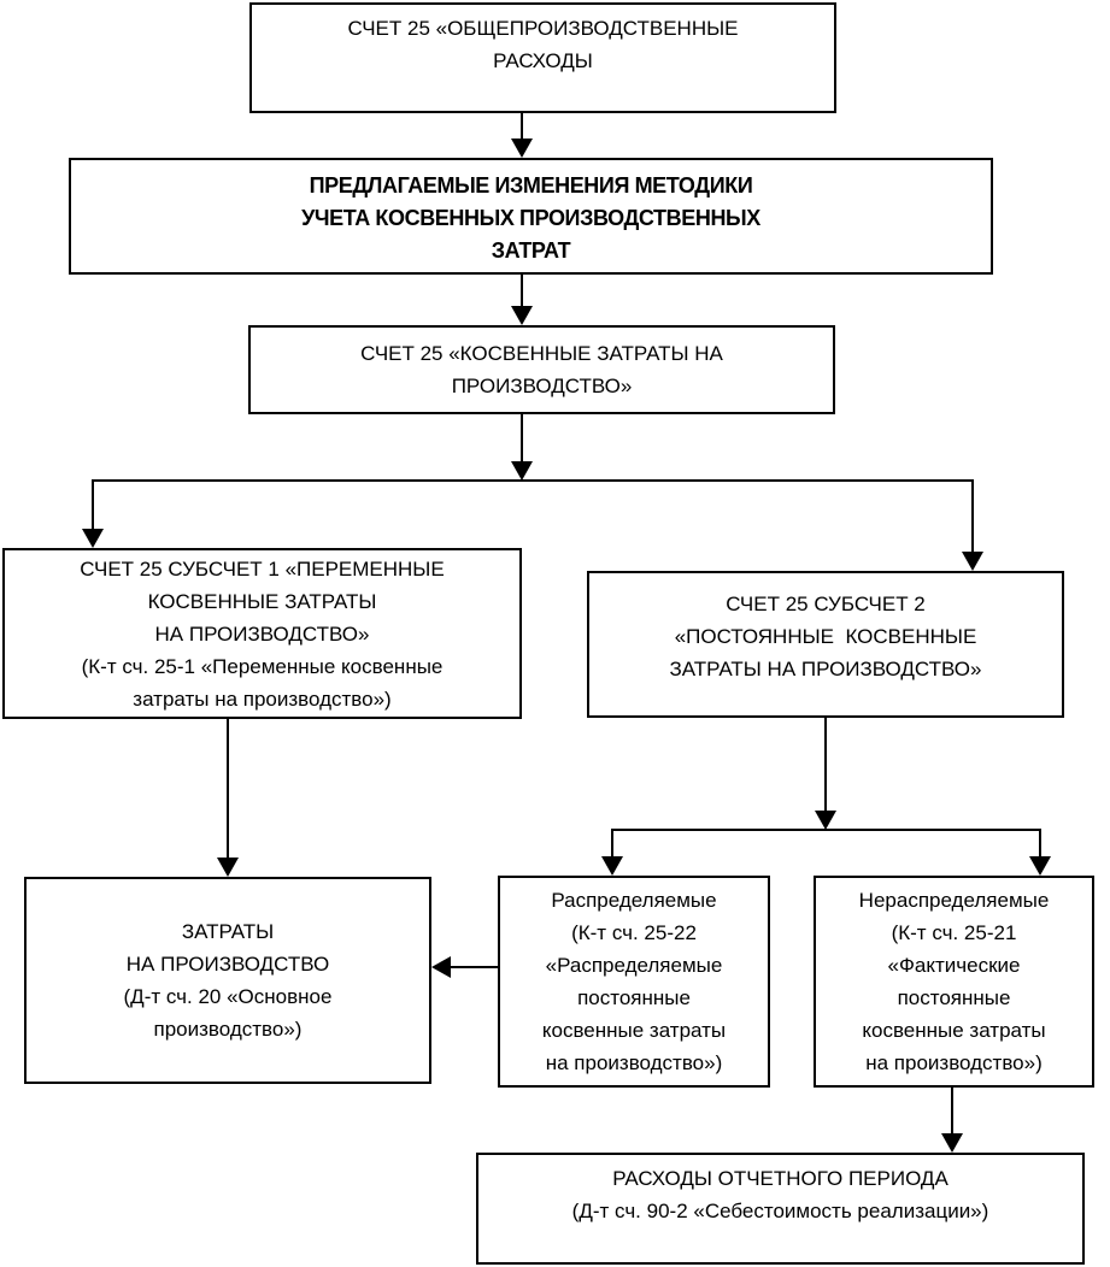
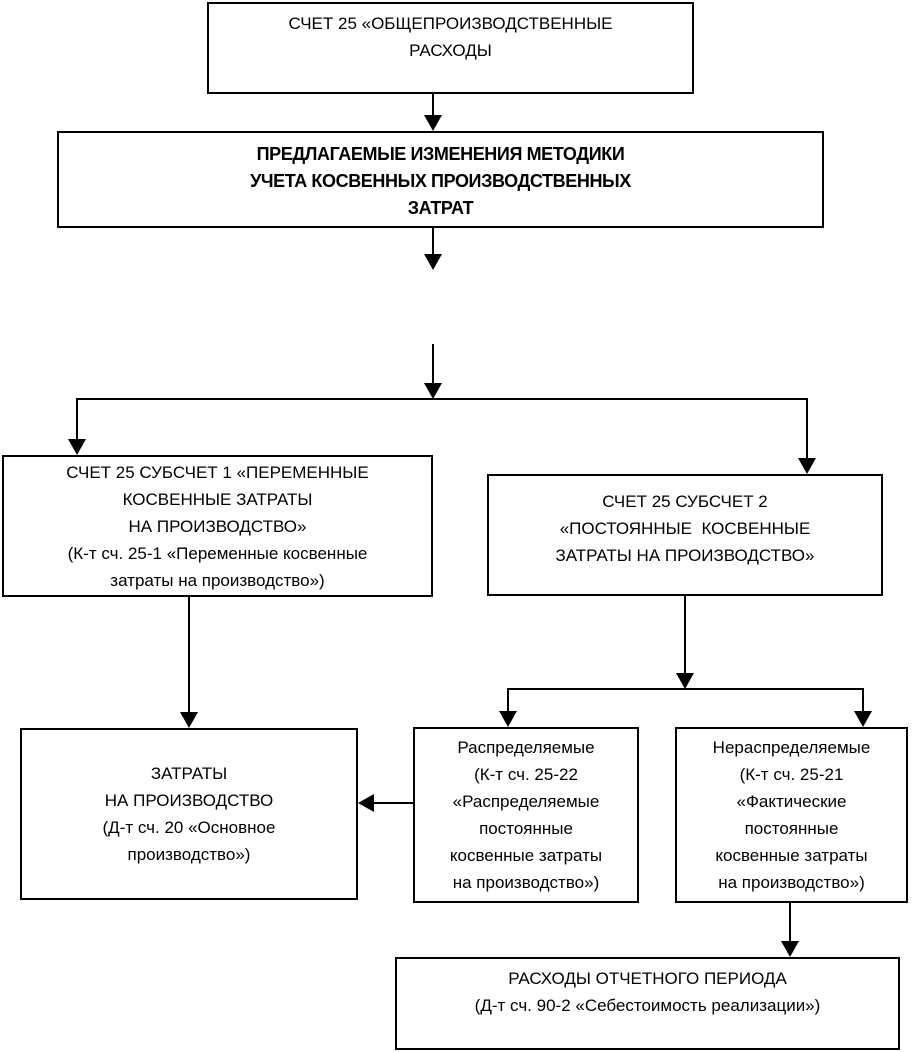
  СЧЕТ 25 «ОБЩЕПРОИЗВОДСТВЕННЫЕ
  РАСХОДЫ
  ПРЕДЛАГАЕМЫЕ ИЗМЕНЕНИЯ МЕТОДИКИ
  УЧЕТА КОСВЕННЫХ ПРОИЗВОДСТВЕННЫХ
  ЗАТРАТ
- СЧЕТ 25 «КОСВЕННЫЕ ЗАТРАТЫ НА
- ПРОИЗВОДСТВО»
  СЧЕТ 25 СУБСЧЕТ 1 «ПЕРЕМЕННЫЕ
  КОСВЕННЫЕ ЗАТРАТЫ
  НА ПРОИЗВОДСТВО»
  (К-т сч. 25-1 «Переменные косвенные
  затраты на производство»)
  СЧЕТ 25 СУБСЧЕТ 2
  «ПОСТОЯННЫЕ КОСВЕННЫЕ
  ЗАТРАТЫ НА ПРОИЗВОДСТВО»
  ЗАТРАТЫ
  НА ПРОИЗВОДСТВО
  (Д-т сч. 20 «Основное
  производство»)
  Распределяемые
  (К-т сч. 25-22
  «Распределяемые
  постоянные
  косвенные затраты
  на производство»)
  Нераспределяемые
  (К-т сч. 25-21
  «Фактические
  постоянные
  косвенные затраты
  на производство»)
  РАСХОДЫ ОТЧЕТНОГО ПЕРИОДА
  (Д-т сч. 90-2 «Себестоимость реализации»)
